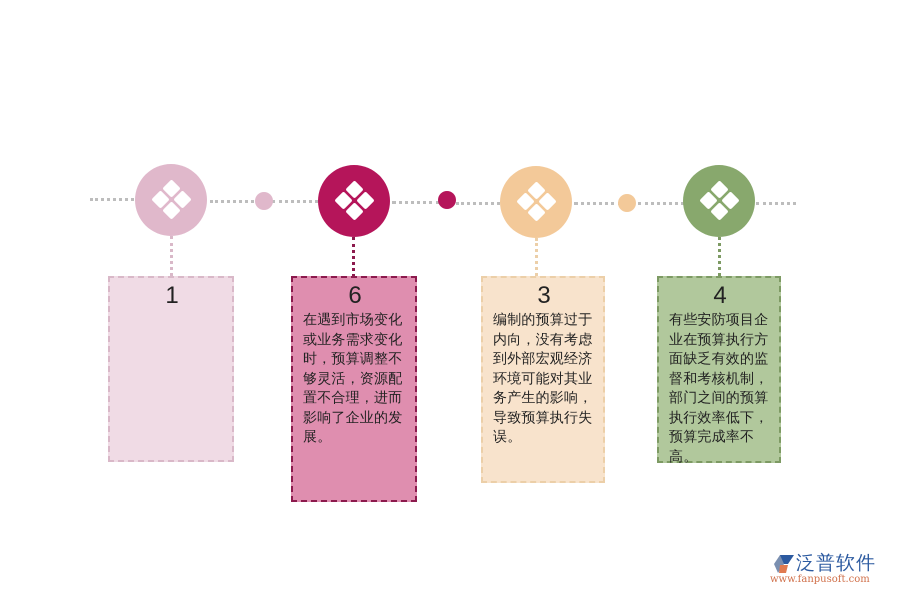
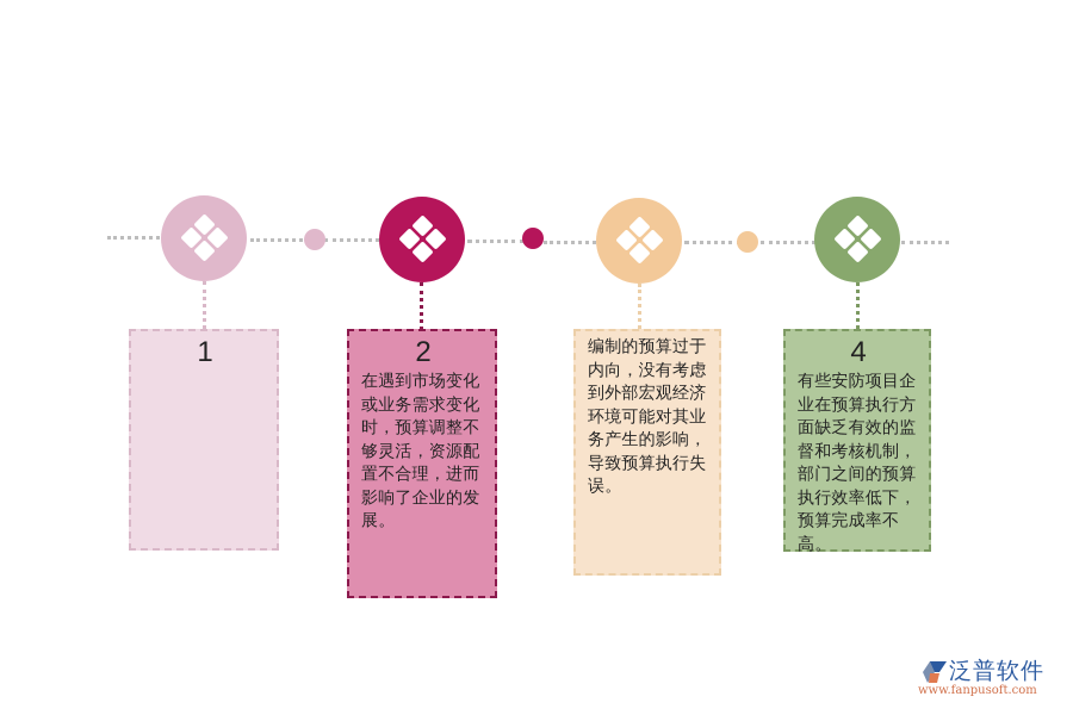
  1
- 6
+ 2
  在遇到市场变化或业务需求变化时，预算调整不够灵活，资源配置不合理，进而影响了企业的发展。
- 3
  编制的预算过于内向，没有考虑到外部宏观经济环境可能对其业务产生的影响，导致预算执行失误。
  4
  有些安防项目企业在预算执行方面缺乏有效的监督和考核机制，部门之间的预算执行效率低下，预算完成率不高。
  泛普软件
  www.fanpusoft.com
